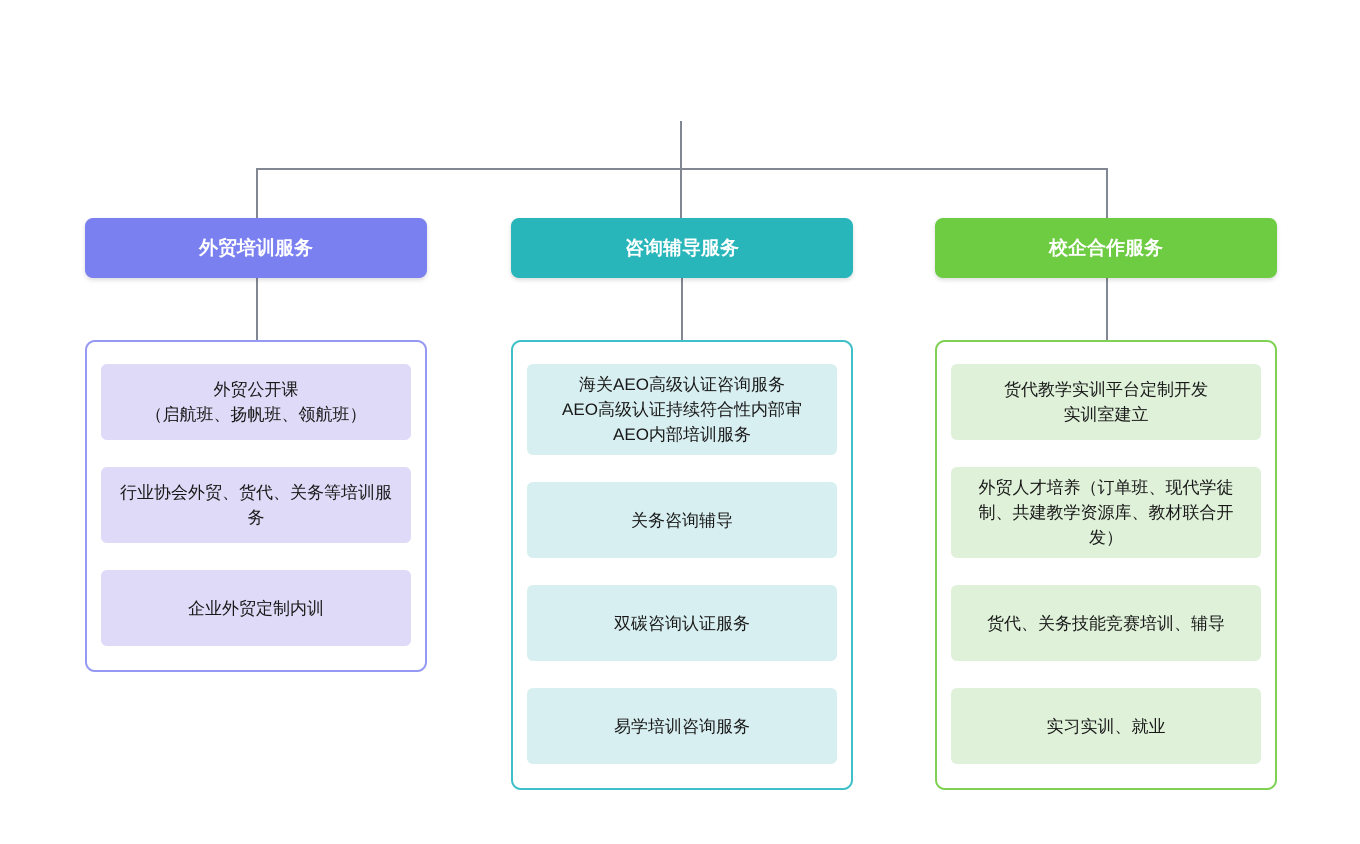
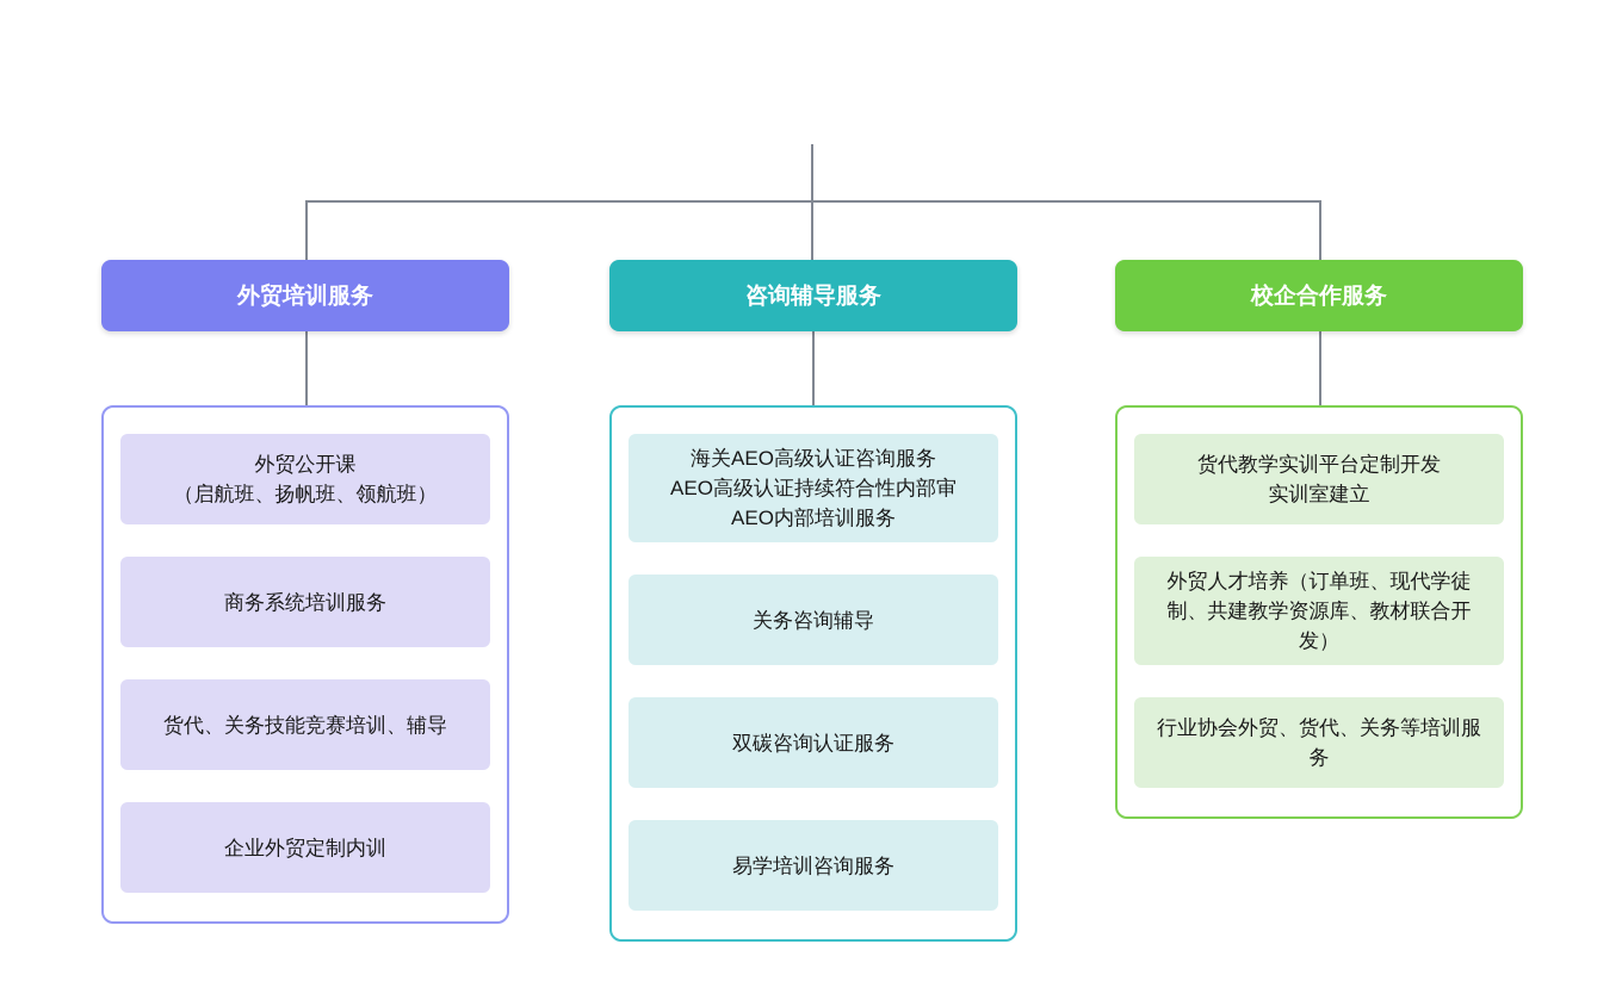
  外贸培训服务
  咨询辅导服务
  校企合作服务
  外贸公开课
  （启航班、扬帆班、领航班）
+ 商务系统培训服务
- 行业协会外贸、货代、关务等培训服务
+ 货代、关务技能竞赛培训、辅导
  企业外贸定制内训
  海关AEO高级认证咨询服务
  AEO高级认证持续符合性内部审
  AEO内部培训服务
  关务咨询辅导
  双碳咨询认证服务
  易学培训咨询服务
  货代教学实训平台定制开发
  实训室建立
  外贸人才培养（订单班、现代学徒制、共建教学资源库、教材联合开发）
- 货代、关务技能竞赛培训、辅导
+ 行业协会外贸、货代、关务等培训服务
- 实习实训、就业
